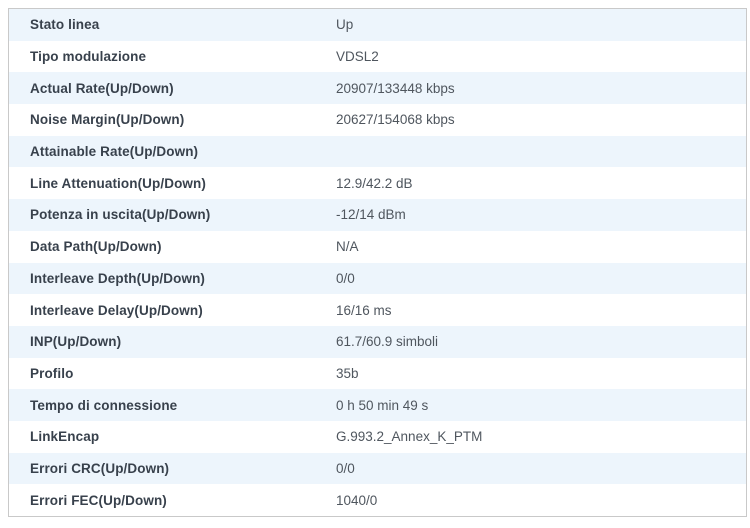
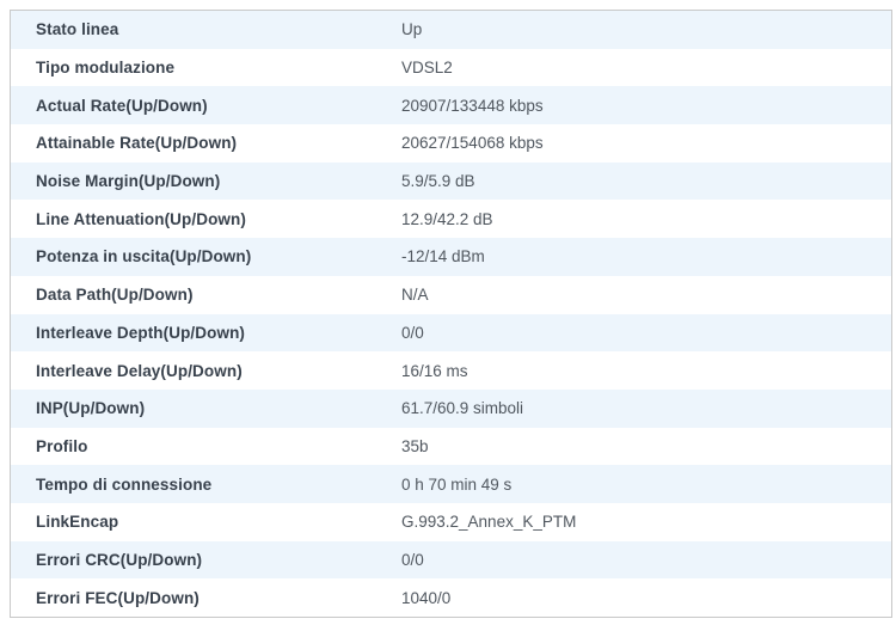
  Stato linea
  Up
  Tipo modulazione
  VDSL2
  Actual Rate(Up/Down)
  20907/133448 kbps
- Noise Margin(Up/Down)
+ Attainable Rate(Up/Down)
  20627/154068 kbps
- Attainable Rate(Up/Down)
+ Noise Margin(Up/Down)
+ 5.9/5.9 dB
  Line Attenuation(Up/Down)
  12.9/42.2 dB
  Potenza in uscita(Up/Down)
  -12/14 dBm
  Data Path(Up/Down)
  N/A
  Interleave Depth(Up/Down)
  0/0
  Interleave Delay(Up/Down)
  16/16 ms
  INP(Up/Down)
  61.7/60.9 simboli
  Profilo
  35b
  Tempo di connessione
- 0 h 50 min 49 s
+ 0 h 70 min 49 s
  LinkEncap
  G.993.2_Annex_K_PTM
  Errori CRC(Up/Down)
  0/0
  Errori FEC(Up/Down)
  1040/0
